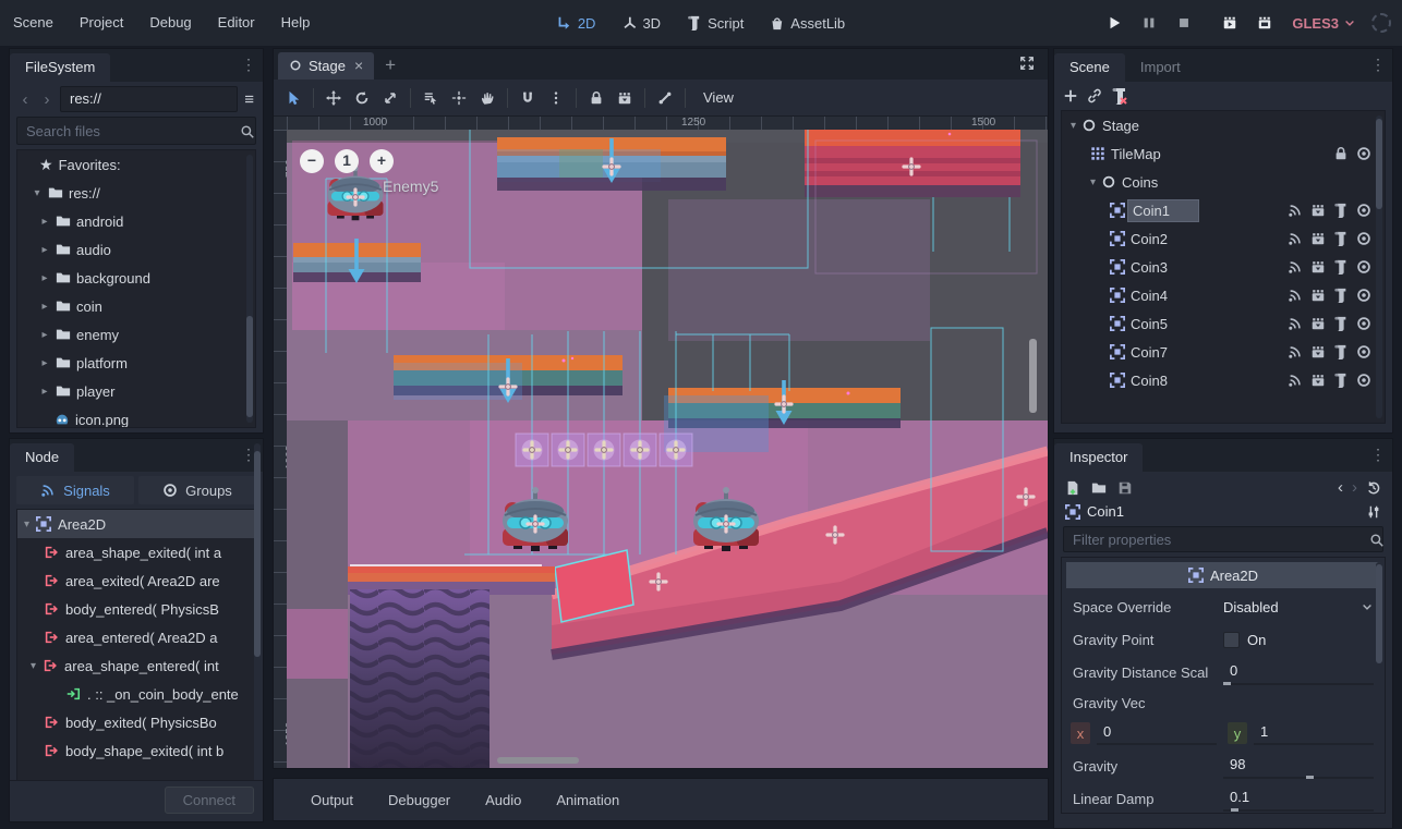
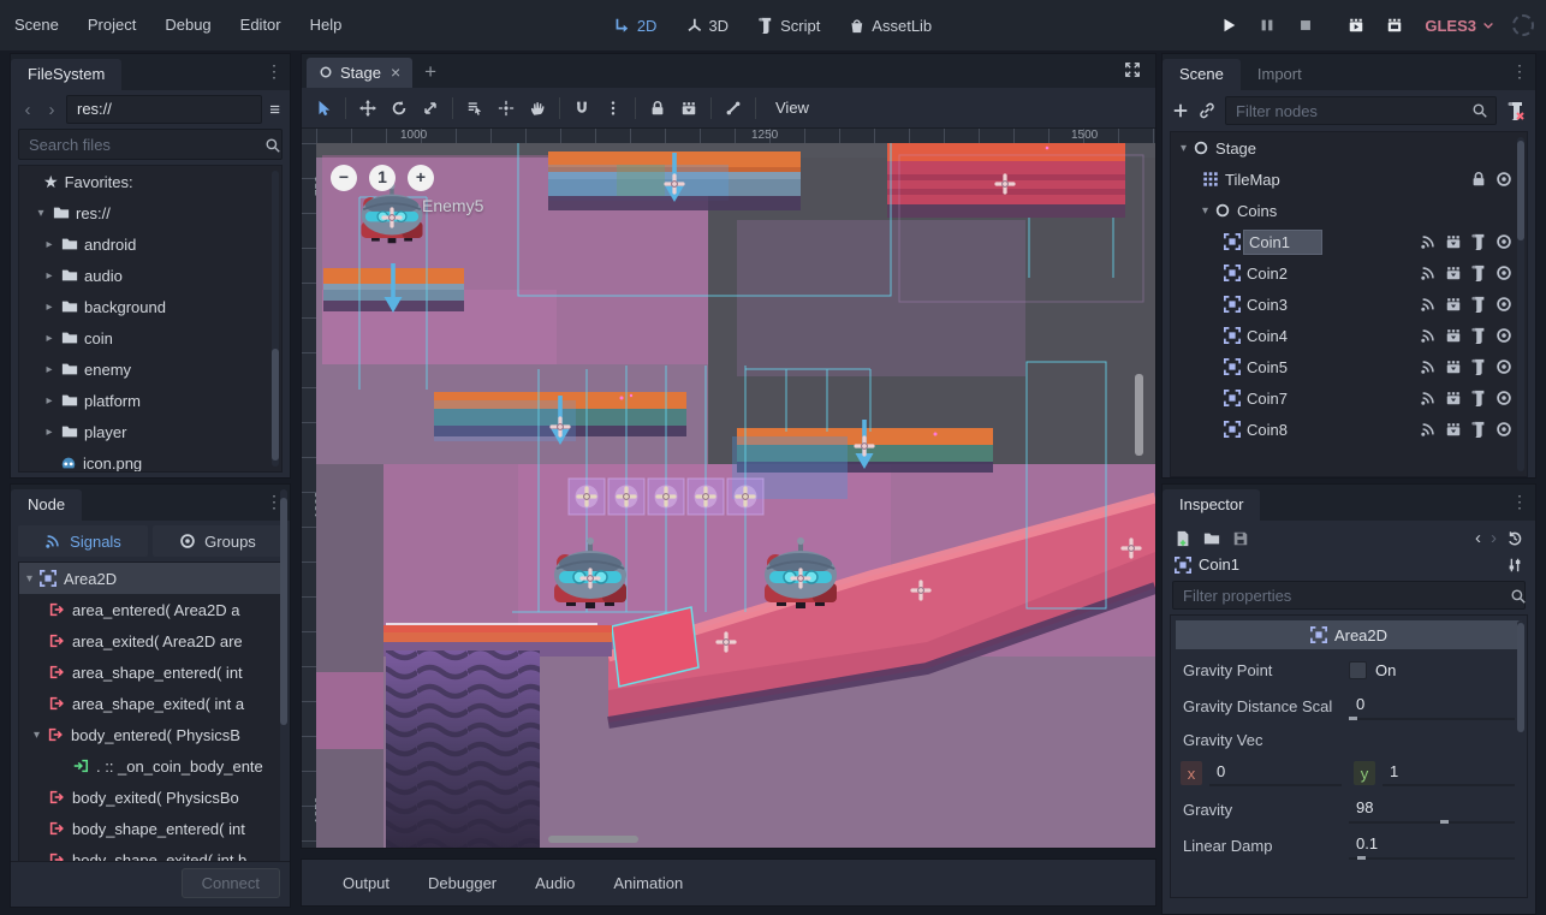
  Scene
  Project
  Debug
  Editor
  Help
  2D
  3D
  Script
  AssetLib
  GLES3
  FileSystem
  ⋮
  ‹
  ›
  res://
  ≡
  Search files
  ★
  Favorites:
  ▾
  res://
  ▸
  android
  ▸
  audio
  ▸
  background
  ▸
  coin
  ▸
  enemy
  ▸
  platform
  ▸
  player
  icon.png
  Node
  ⋮
  Signals
  Groups
  ▾
  Area2D
- area_shape_exited( int a
+ area_entered( Area2D a
  area_exited( Area2D are
- body_entered( PhysicsB
+ area_shape_entered( int
- area_entered( Area2D a
+ area_shape_exited( int a
  ▾
- area_shape_entered( int
+ body_entered( PhysicsB
  . :: _on_coin_body_ente
  body_exited( PhysicsBo
+ body_shape_entered( int
  body_shape_exited( int b
  Connect
  Stage
  ×
  +
  View
  1000
  1250
  1500
  −
  1
  +
  Enemy5
  Output
  Debugger
  Audio
  Animation
  Scene
  Import
  ⋮
+ Filter nodes
  ▾
  Stage
  TileMap
  ▾
  Coins
  Coin1
  Coin2
  Coin3
  Coin4
  Coin5
  Coin7
  Coin8
  Inspector
  ⋮
  ‹
  ›
  Coin1
  Filter properties
  Area2D
- Space Override
- Disabled
  Gravity Point
  On
  Gravity Distance Scal
  0
  Gravity Vec
  x
  0
  y
  1
  Gravity
  98
  Linear Damp
  0.1
